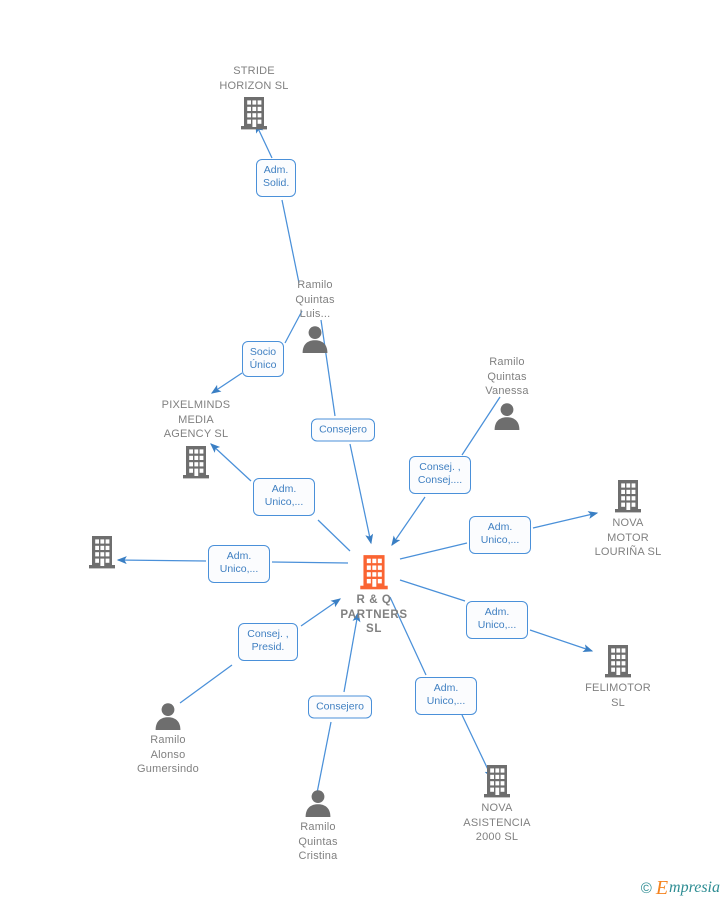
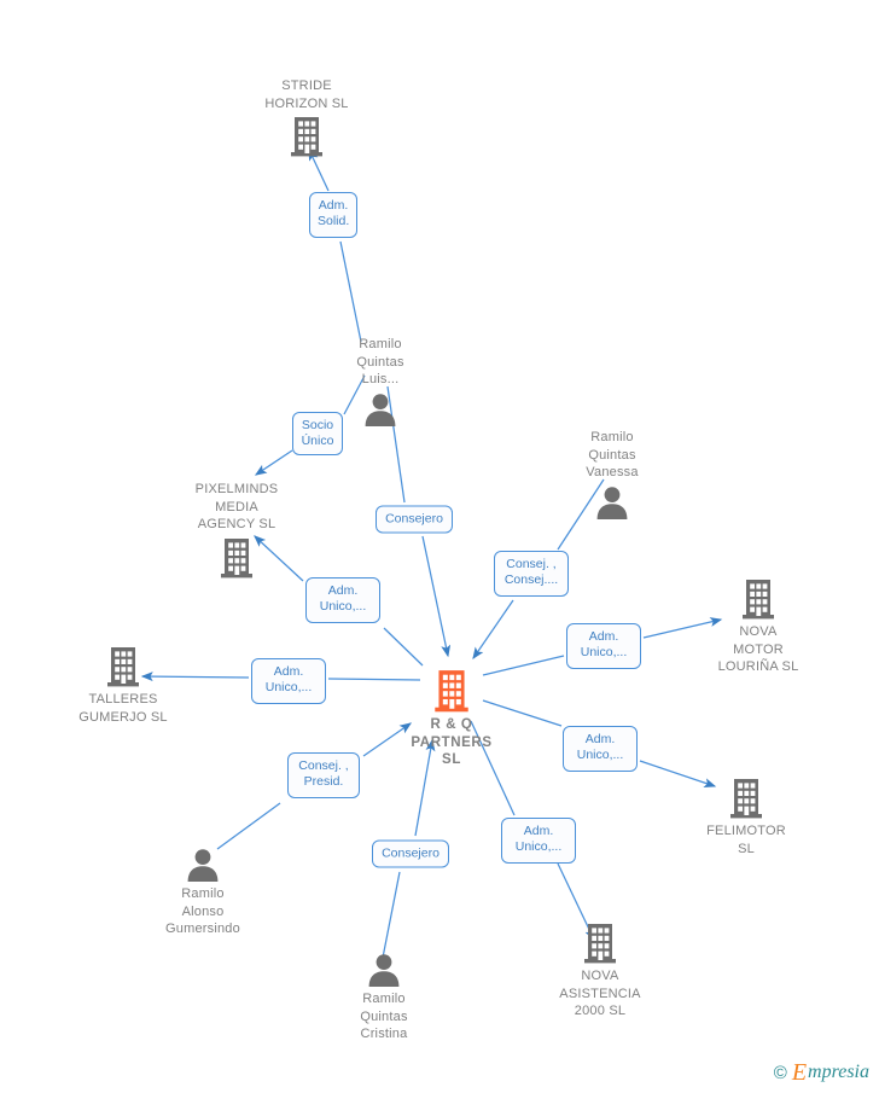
  STRIDE
  HORIZON SL
  Ramilo
  Quintas
  Luis...
  PIXELMINDS
  MEDIA
  AGENCY SL
  Ramilo
  Quintas
  Vanessa
+ TALLERES
+ GUMERJO SL
  NOVA
  MOTOR
  LOURIÑA SL
  R & Q
  PARTNERS
  SL
  FELIMOTOR
  SL
  Ramilo
  Alonso
  Gumersindo
  Ramilo
  Quintas
  Cristina
  NOVA
  ASISTENCIA
  2000 SL
  Adm.
  Solid.
  Socio
  Único
  Consejero
  Consej. ,
  Consej....
  Adm.
  Unico,...
  Adm.
  Unico,...
  Adm.
  Unico,...
  Adm.
  Unico,...
  Adm.
  Unico,...
  Consej. ,
  Presid.
  Consejero
  ©
  E
  mpresia
